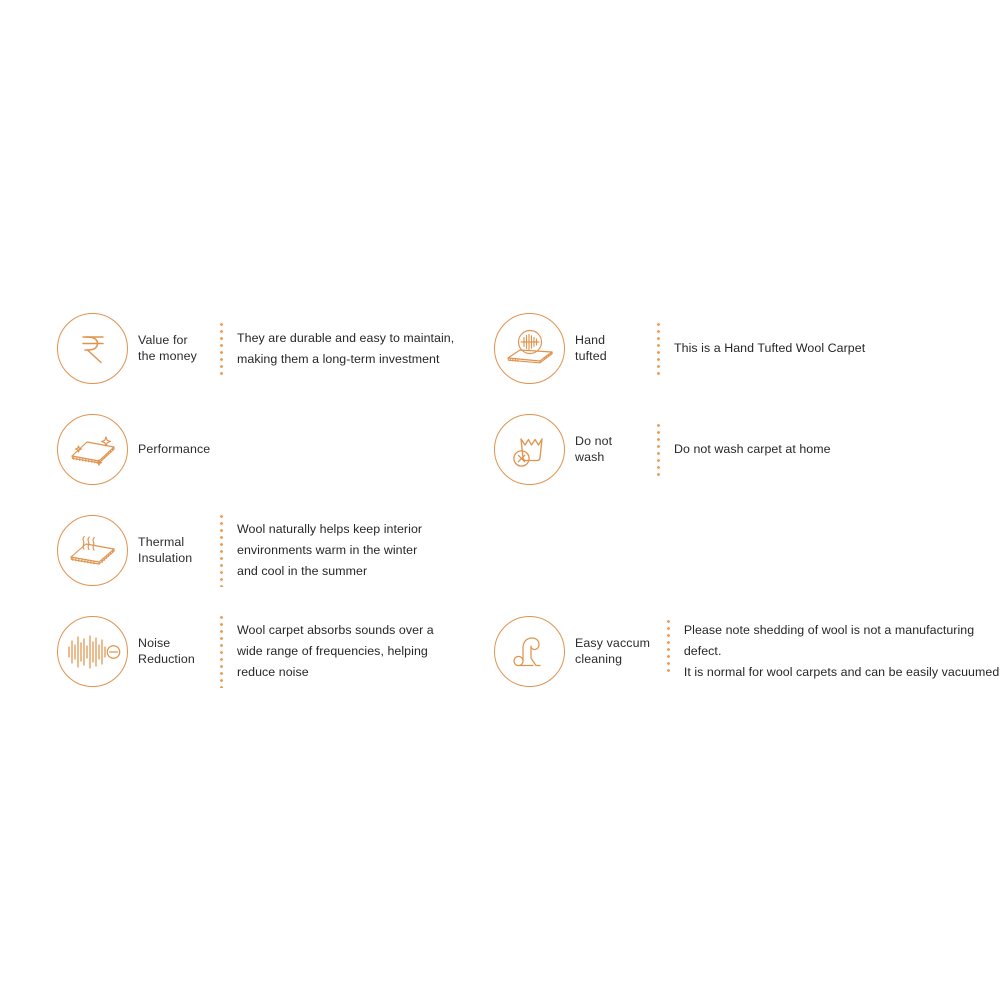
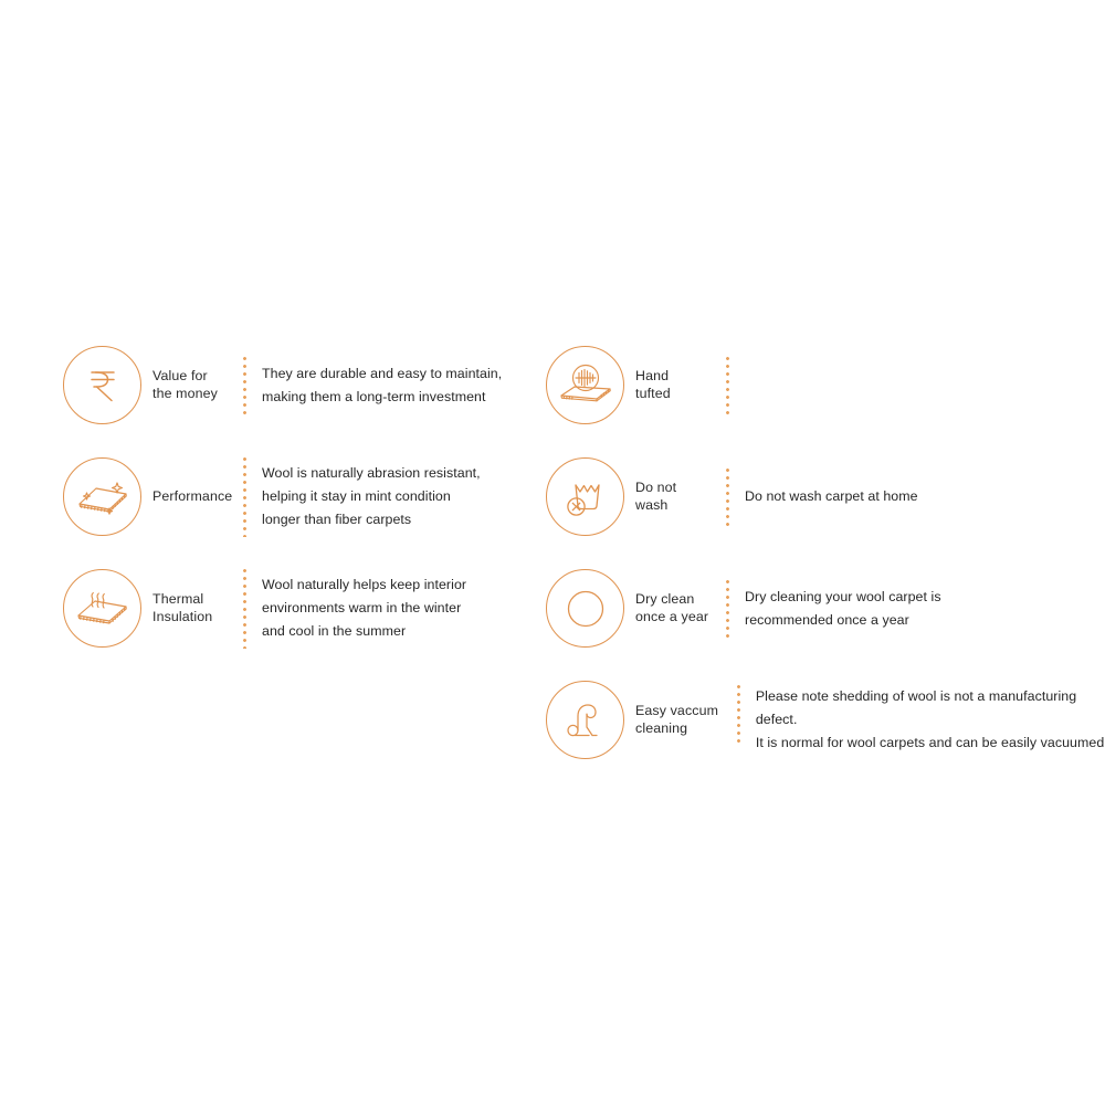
  Value for
  the money
  They are durable and easy to maintain,
  making them a long-term investment
  Performance
+ Wool is naturally abrasion resistant,
+ helping it stay in mint condition
+ longer than fiber carpets
  Thermal
  Insulation
  Wool naturally helps keep interior
  environments warm in the winter
  and cool in the summer
- Noise
- Reduction
- Wool carpet absorbs sounds over a
- wide range of frequencies, helping
- reduce noise
  Hand
  tufted
- This is a Hand Tufted Wool Carpet
  Do not
  wash
  Do not wash carpet at home
+ Dry clean
+ once a year
+ Dry cleaning your wool carpet is
+ recommended once a year
  Easy vaccum
  cleaning
  Please note shedding of wool is not a manufacturing defect.
  It is normal for wool carpets and can be easily vacuumed
